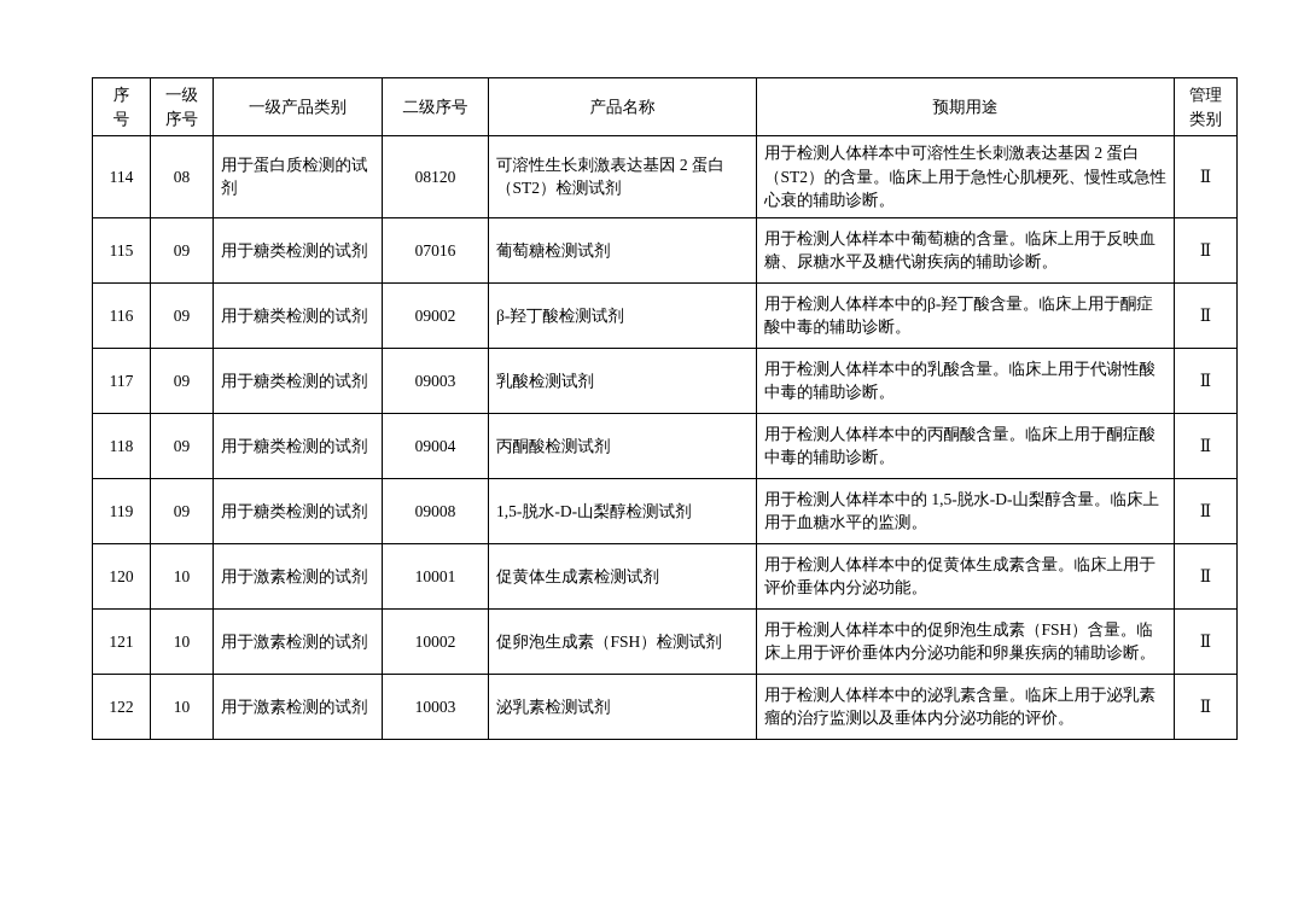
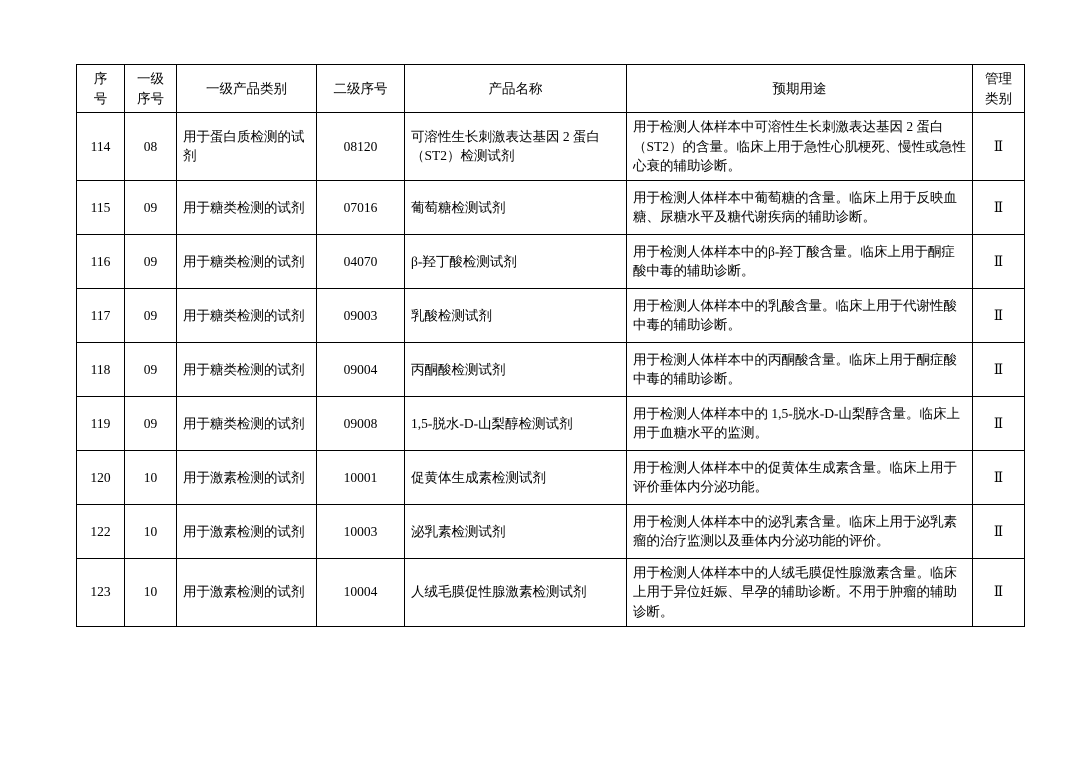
  序 号	一级 序号	一级产品类别	二级序号	产品名称	预期用途	管理 类别
  114	08	用于蛋白质检测的试剂	08120	可溶性生长刺激表达基因 2 蛋白（ST2）检测试剂	用于检测人体样本中可溶性生长刺激表达基因 2 蛋白（ST2）的含量。临床上用于急性心肌梗死、慢性或急性心衰的辅助诊断。	Ⅱ
  115	09	用于糖类检测的试剂	07016	葡萄糖检测试剂	用于检测人体样本中葡萄糖的含量。临床上用于反映血糖、尿糖水平及糖代谢疾病的辅助诊断。	Ⅱ
- 116	09	用于糖类检测的试剂	09002	β-羟丁酸检测试剂	用于检测人体样本中的β-羟丁酸含量。临床上用于酮症酸中毒的辅助诊断。	Ⅱ
+ 116	09	用于糖类检测的试剂	04070	β-羟丁酸检测试剂	用于检测人体样本中的β-羟丁酸含量。临床上用于酮症酸中毒的辅助诊断。	Ⅱ
  117	09	用于糖类检测的试剂	09003	乳酸检测试剂	用于检测人体样本中的乳酸含量。临床上用于代谢性酸中毒的辅助诊断。	Ⅱ
  118	09	用于糖类检测的试剂	09004	丙酮酸检测试剂	用于检测人体样本中的丙酮酸含量。临床上用于酮症酸中毒的辅助诊断。	Ⅱ
  119	09	用于糖类检测的试剂	09008	1,5-脱水-D-山梨醇检测试剂	用于检测人体样本中的 1,5-脱水-D-山梨醇含量。临床上用于血糖水平的监测。	Ⅱ
  120	10	用于激素检测的试剂	10001	促黄体生成素检测试剂	用于检测人体样本中的促黄体生成素含量。临床上用于评价垂体内分泌功能。	Ⅱ
- 121	10	用于激素检测的试剂	10002	促卵泡生成素（FSH）检测试剂	用于检测人体样本中的促卵泡生成素（FSH）含量。临床上用于评价垂体内分泌功能和卵巢疾病的辅助诊断。	Ⅱ
  122	10	用于激素检测的试剂	10003	泌乳素检测试剂	用于检测人体样本中的泌乳素含量。临床上用于泌乳素瘤的治疗监测以及垂体内分泌功能的评价。	Ⅱ
+ 123	10	用于激素检测的试剂	10004	人绒毛膜促性腺激素检测试剂	用于检测人体样本中的人绒毛膜促性腺激素含量。临床上用于异位妊娠、早孕的辅助诊断。不用于肿瘤的辅助诊断。	Ⅱ
